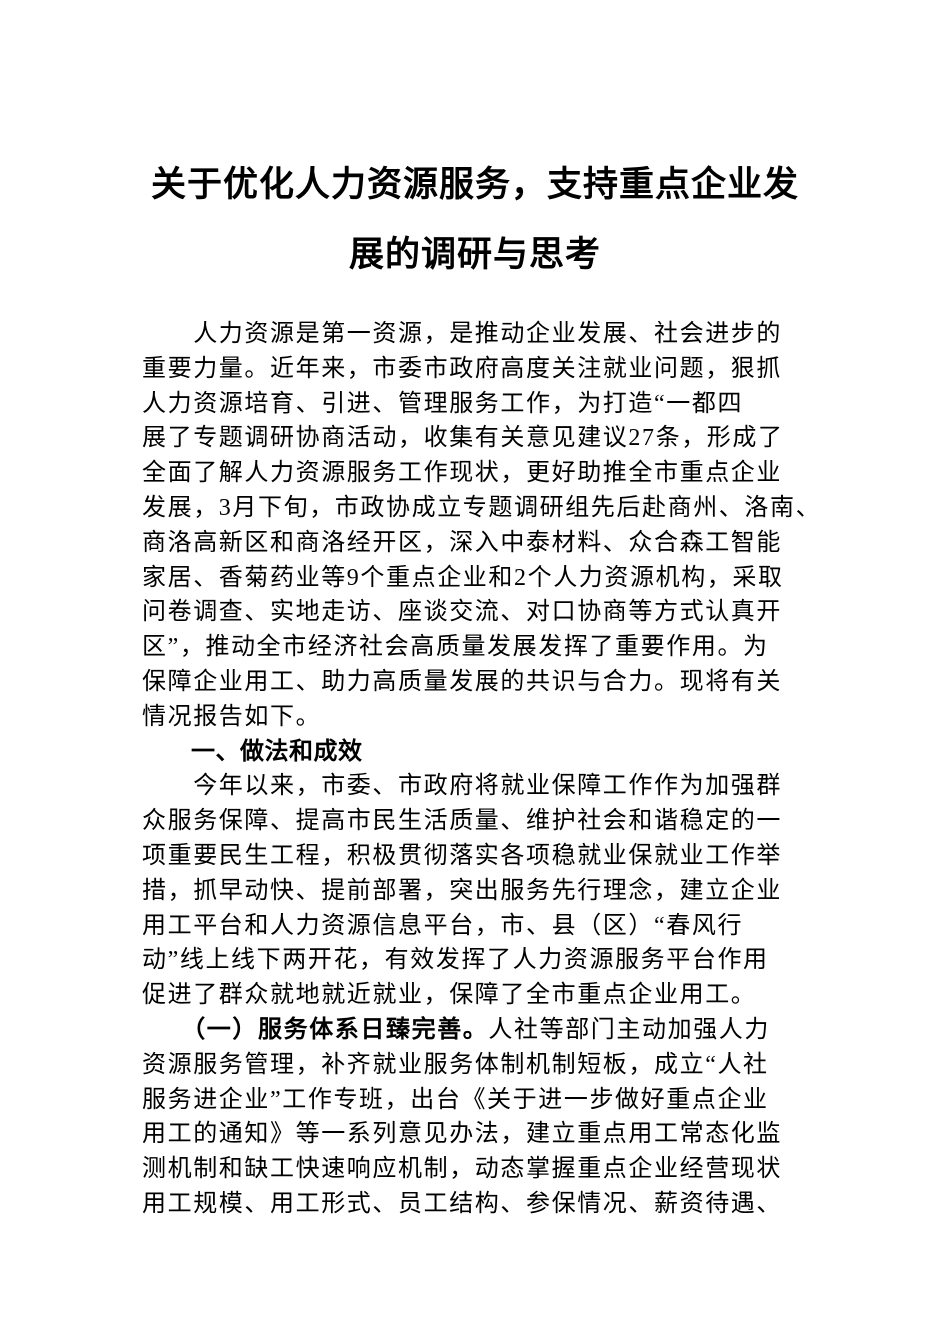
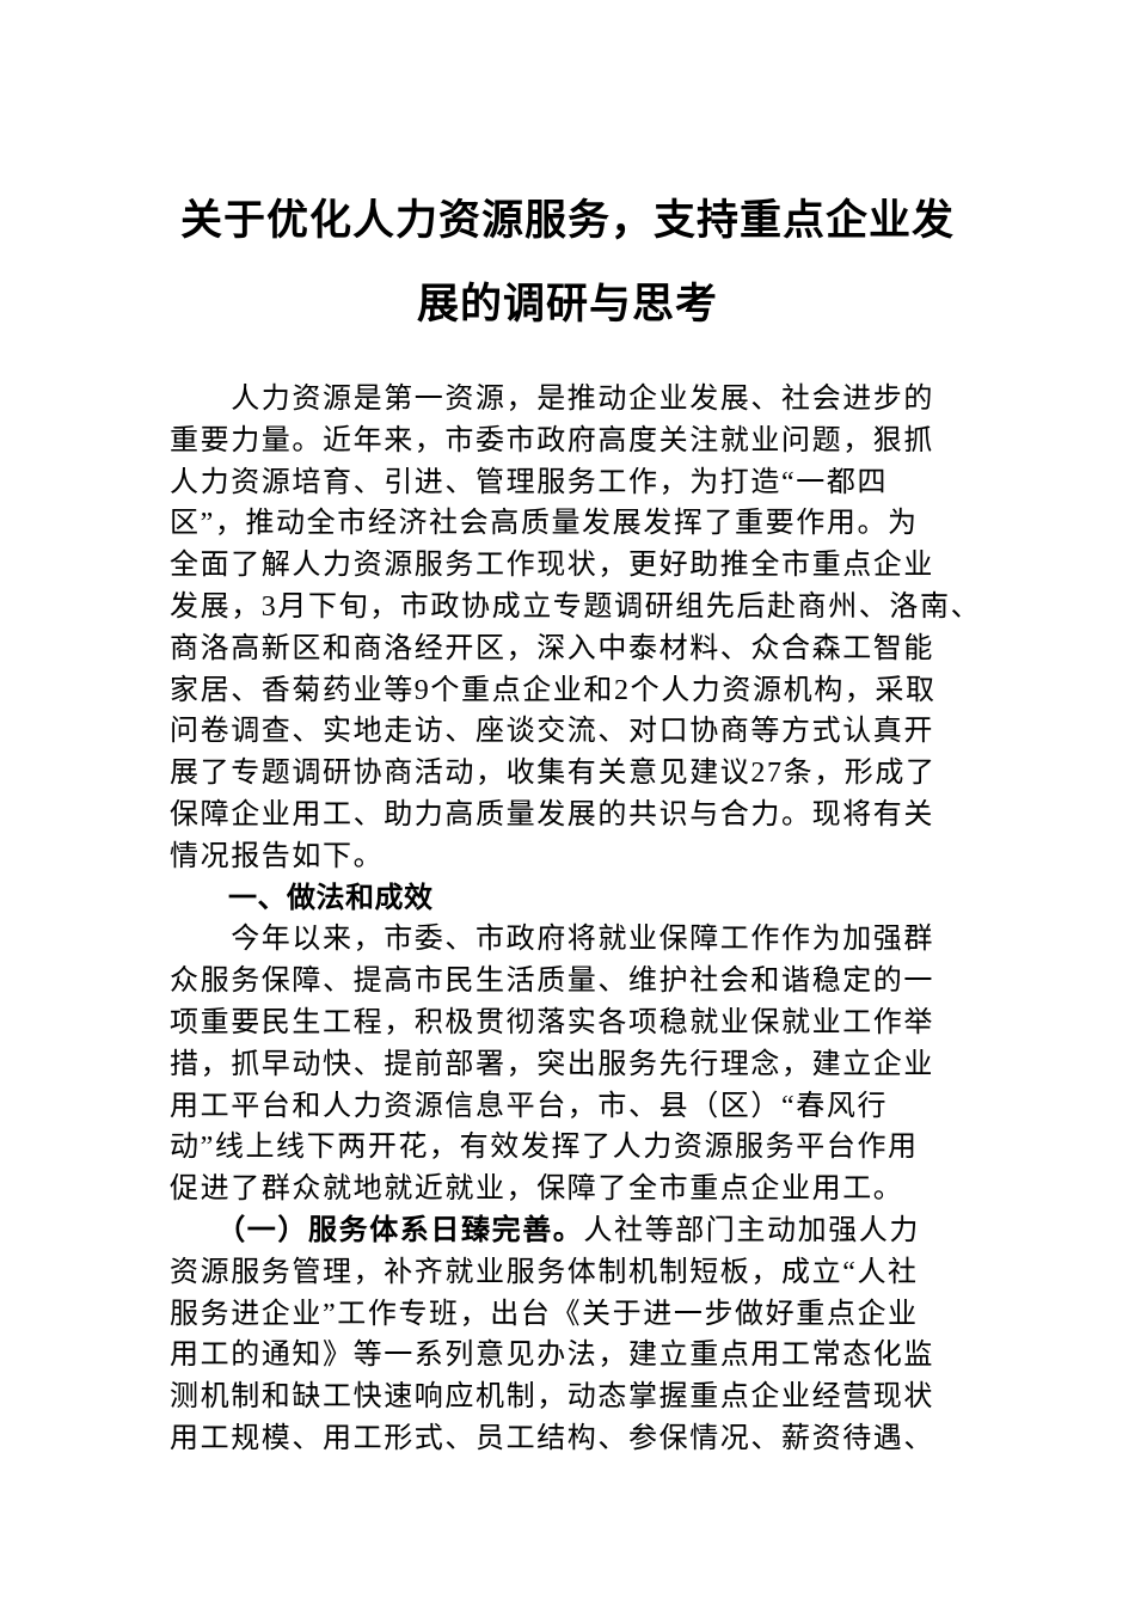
  关于优化人力资源服务，支持重点企业发
  展的调研与思考
  人力资源是第一资源，是推动企业发展、社会进步的
  重要力量。近年来，市委市政府高度关注就业问题，狠抓
  人力资源培育、引进、管理服务工作，为打造“一都四
- 展了专题调研协商活动，收集有关意见建议27条，形成了
+ 区”，推动全市经济社会高质量发展发挥了重要作用。为
  全面了解人力资源服务工作现状，更好助推全市重点企业
  发展，3月下旬，市政协成立专题调研组先后赴商州、洛南、
  商洛高新区和商洛经开区，深入中泰材料、众合森工智能
  家居、香菊药业等9个重点企业和2个人力资源机构，采取
  问卷调查、实地走访、座谈交流、对口协商等方式认真开
- 区”，推动全市经济社会高质量发展发挥了重要作用。为
+ 展了专题调研协商活动，收集有关意见建议27条，形成了
  保障企业用工、助力高质量发展的共识与合力。现将有关
  情况报告如下。
  一、做法和成效
  今年以来，市委、市政府将就业保障工作作为加强群
  众服务保障、提高市民生活质量、维护社会和谐稳定的一
  项重要民生工程，积极贯彻落实各项稳就业保就业工作举
  措，抓早动快、提前部署，突出服务先行理念，建立企业
  用工平台和人力资源信息平台，市、县（区）“春风行
  动”线上线下两开花，有效发挥了人力资源服务平台作用
  促进了群众就地就近就业，保障了全市重点企业用工。
  （一）服务体系日臻完善。人社等部门主动加强人力
  资源服务管理，补齐就业服务体制机制短板，成立“人社
  服务进企业”工作专班，出台《关于进一步做好重点企业
  用工的通知》等一系列意见办法，建立重点用工常态化监
  测机制和缺工快速响应机制，动态掌握重点企业经营现状
  用工规模、用工形式、员工结构、参保情况、薪资待遇、
